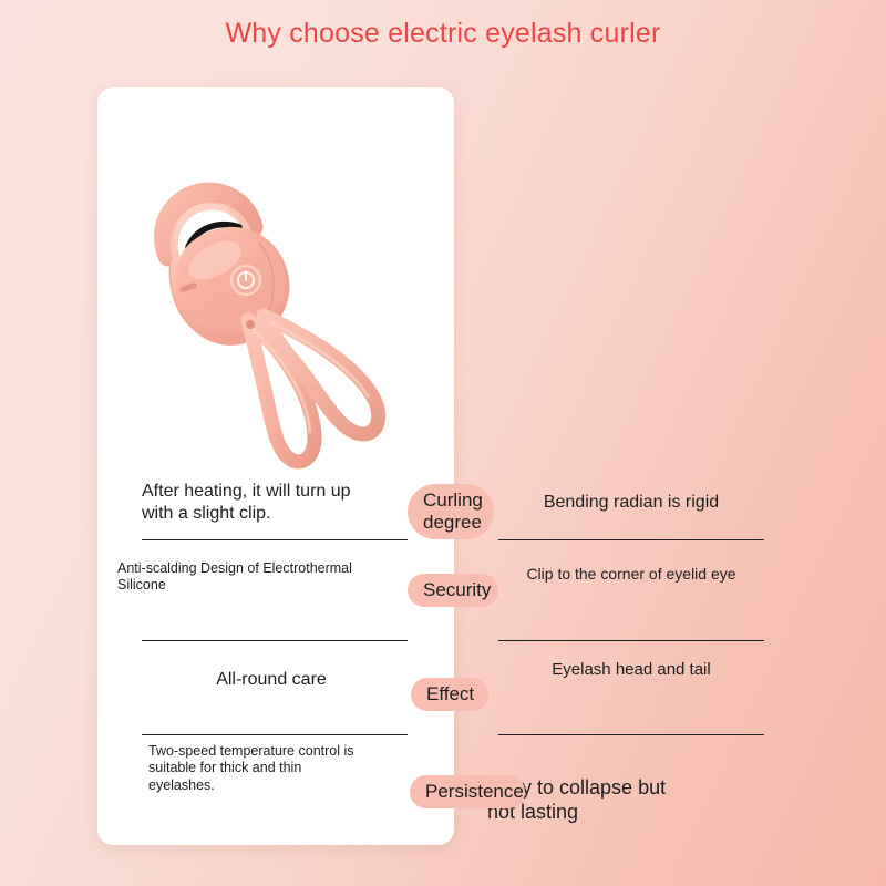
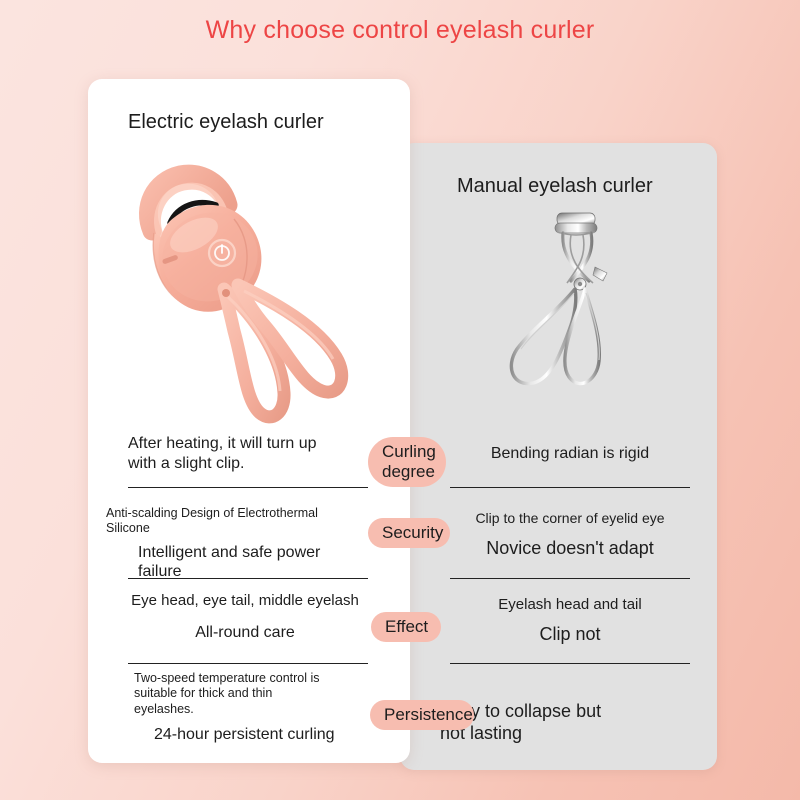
- Why choose electric eyelash curler
+ Why choose control eyelash curler
+ Manual eyelash curler
+ Electric eyelash curler
  After heating, it will turn up
  with a slight clip.
  Anti-scalding Design of Electrothermal
  Silicone
+ Intelligent and safe power
+ failure
+ Eye head, eye tail, middle eyelash
  All-round care
  Two-speed temperature control is
  suitable for thick and thin
  eyelashes.
+ 24-hour persistent curling
  Bending radian is rigid
  Clip to the corner of eyelid eye
+ Novice doesn't adapt
  Eyelash head and tail
+ Clip not
  y to collapse but
  not lasting
  Curling
  degree
  Security
  Effect
  Persistence
